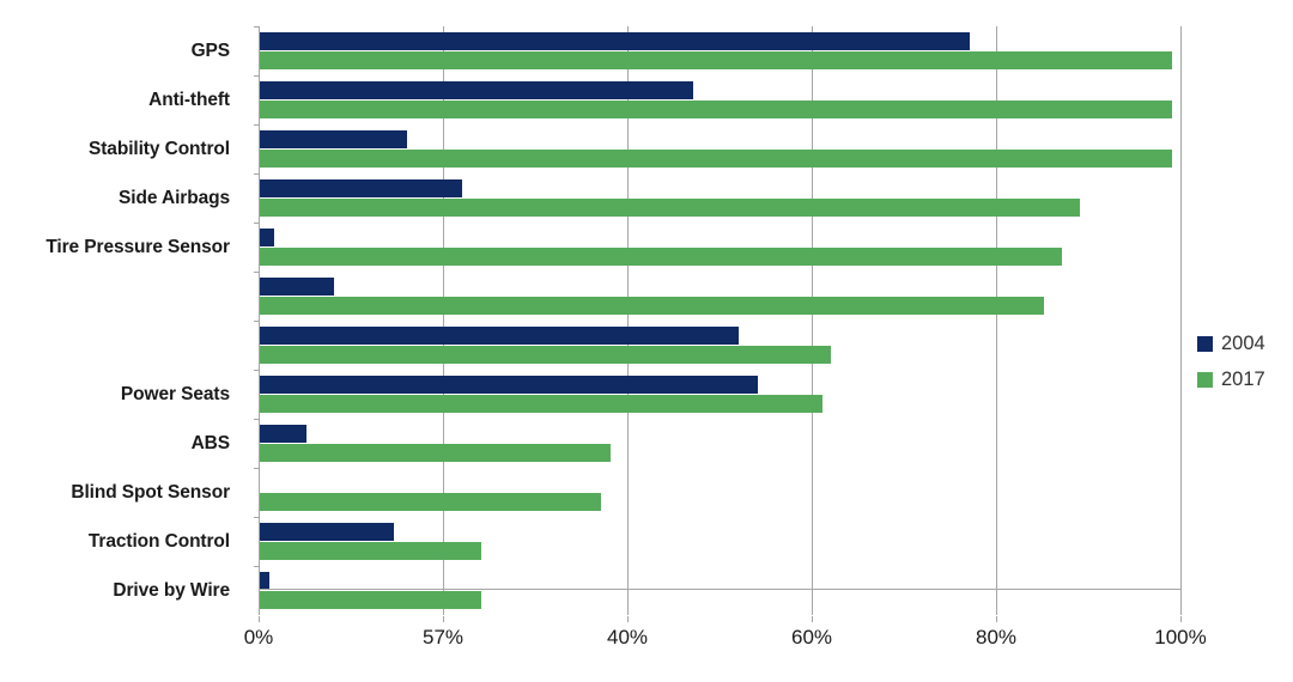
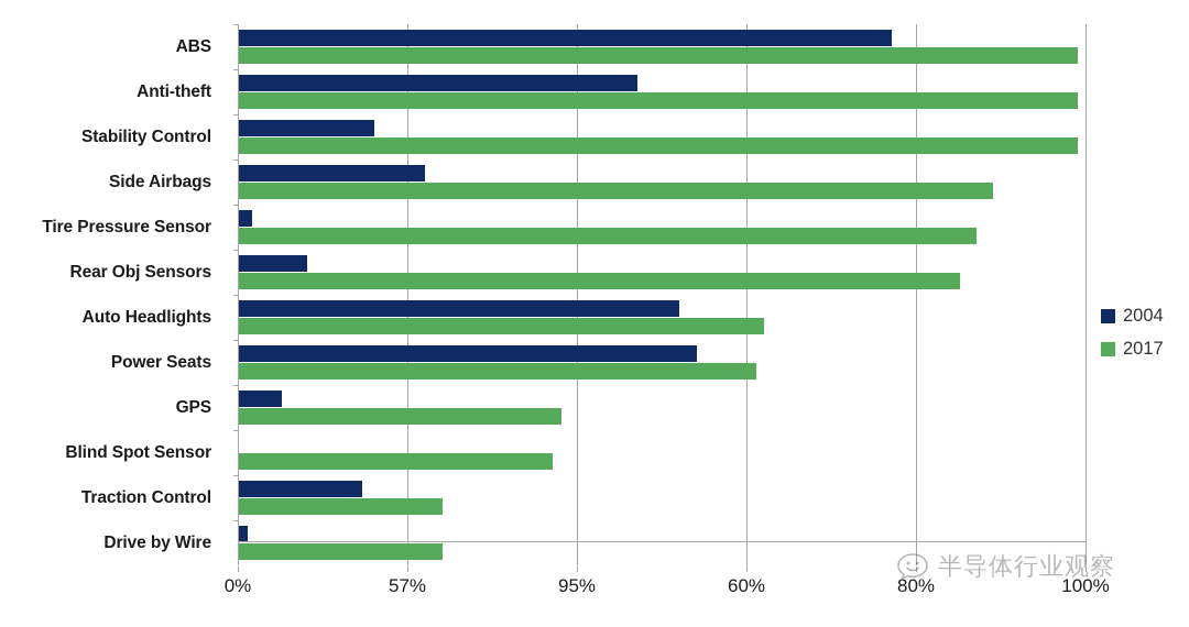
- GPS
+ ABS
  Anti-theft
  Stability Control
  Side Airbags
  Tire Pressure Sensor
+ Rear Obj Sensors
+ Auto Headlights
  Power Seats
- ABS
+ GPS
  Blind Spot Sensor
  Traction Control
  Drive by Wire
  0%
  57%
- 40%
+ 95%
  60%
  80%
  100%
  2004
  2017
+ 半导体行业观察
